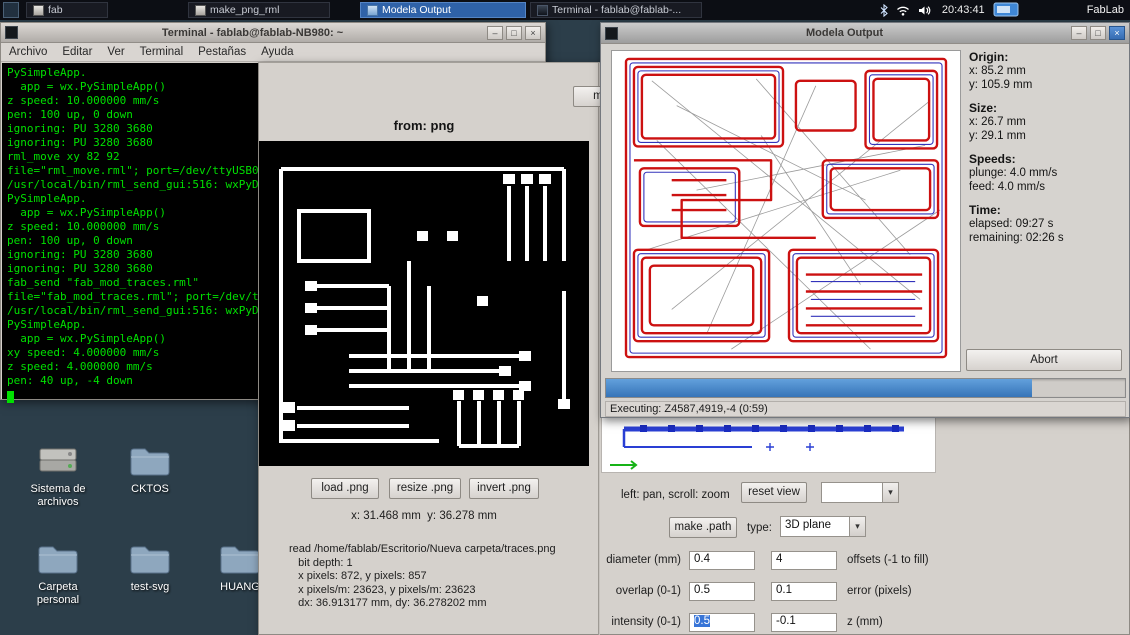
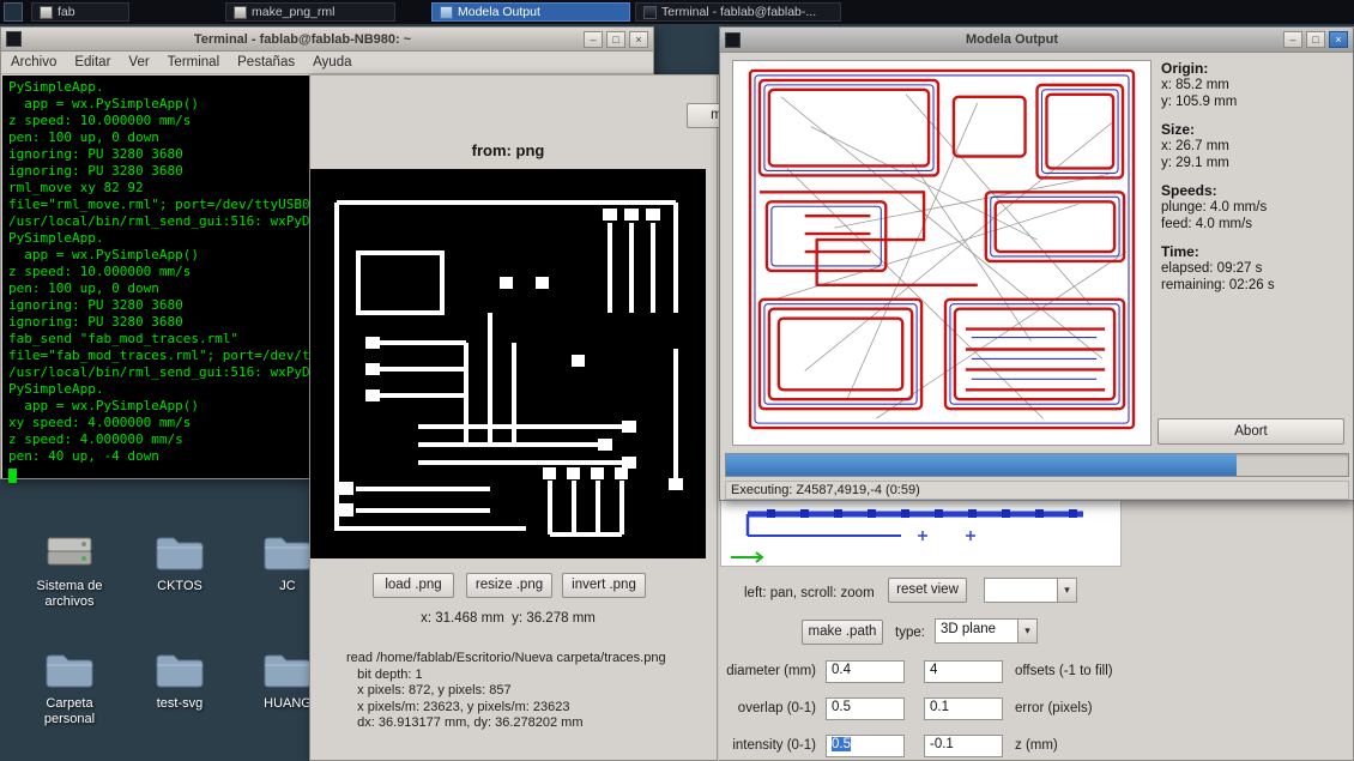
  Sistema de archivos
  CKTOS
+ JC
  Carpeta personal
  test-svg
  HUANG
  Terminal - fablab@fablab-NB980: ~
  –
  □
  ×
  Archivo
  Editar
  Ver
  Terminal
  Pestañas
  Ayuda
  PySimpleApp.
  app = wx.PySimpleApp()
  z speed: 10.000000 mm/s
  pen: 100 up, 0 down
  ignoring: PU 3280 3680
  ignoring: PU 3280 3680
  rml_move xy 82 92
  file="rml_move.rml"; port=/dev/ttyUSB0
  /usr/local/bin/rml_send_gui:516: wxPyD
  PySimpleApp.
  app = wx.PySimpleApp()
  z speed: 10.000000 mm/s
  pen: 100 up, 0 down
  ignoring: PU 3280 3680
  ignoring: PU 3280 3680
  fab_send "fab_mod_traces.rml"
  file="fab_mod_traces.rml"; port=/dev/t
  /usr/local/bin/rml_send_gui:516: wxPyD
  PySimpleApp.
  app = wx.PySimpleApp()
  xy speed: 4.000000 mm/s
  z speed: 4.000000 mm/s
  pen: 40 up, -4 down
  from: png
  load .png
  resize .png
  invert .png
  x: 31.468 mm y: 36.278 mm
  read /home/fablab/Escritorio/Nueva carpeta/traces.png
  bit depth: 1
  x pixels: 872, y pixels: 857
  x pixels/m: 23623, y pixels/m: 23623
  dx: 36.913177 mm, dy: 36.278202 mm
  left: pan, scroll: zoom
  reset view
  ▾
  make .path
  type:
  3D plane
  ▾
  diameter (mm)
  0.4
  4
  offsets (-1 to fill)
  overlap (0-1)
  0.5
  0.1
  error (pixels)
  intensity (0-1)
  0.5
  -0.1
  z (mm)
  Modela Output
  –
  □
  ×
  Origin:
  x: 85.2 mm
  y: 105.9 mm
  Size:
  x: 26.7 mm
  y: 29.1 mm
  Speeds:
  plunge: 4.0 mm/s
  feed: 4.0 mm/s
  Time:
  elapsed: 09:27 s
  remaining: 02:26 s
  Abort
  Executing: Z4587,4919,-4 (0:59)
  fab
  make_png_rml
  Modela Output
  Terminal - fablab@fablab-...
- 20:43:41
- FabLab
